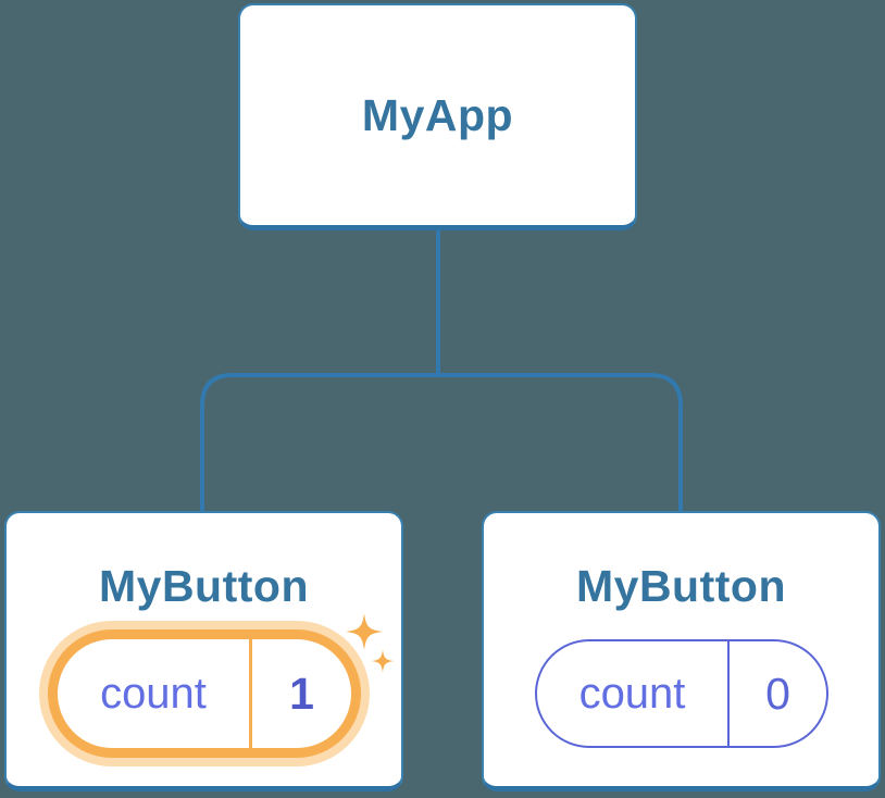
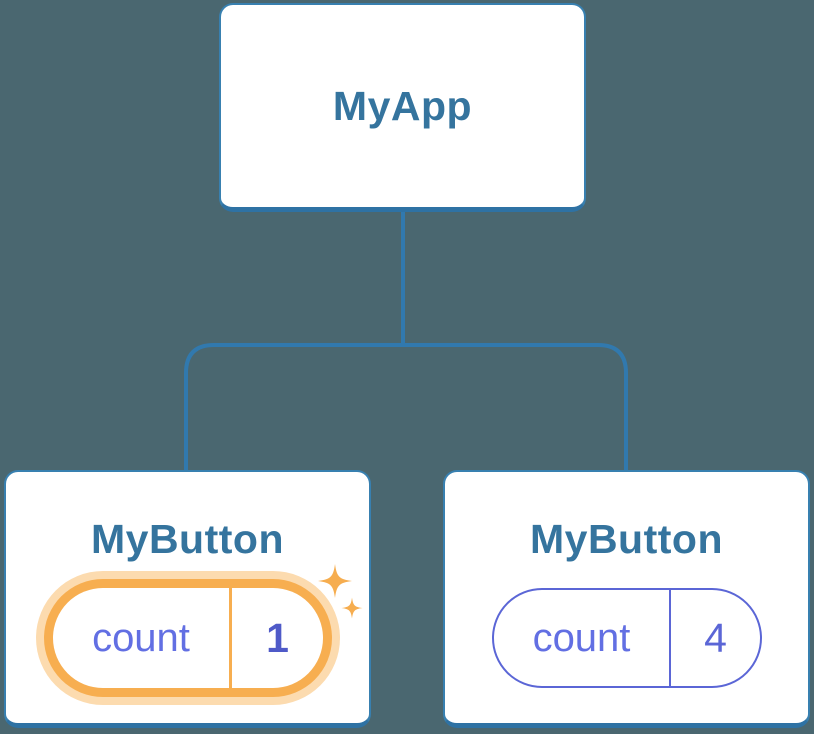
  MyApp
  MyButton
  count
  1
  MyButton
  count
- 0
+ 4
